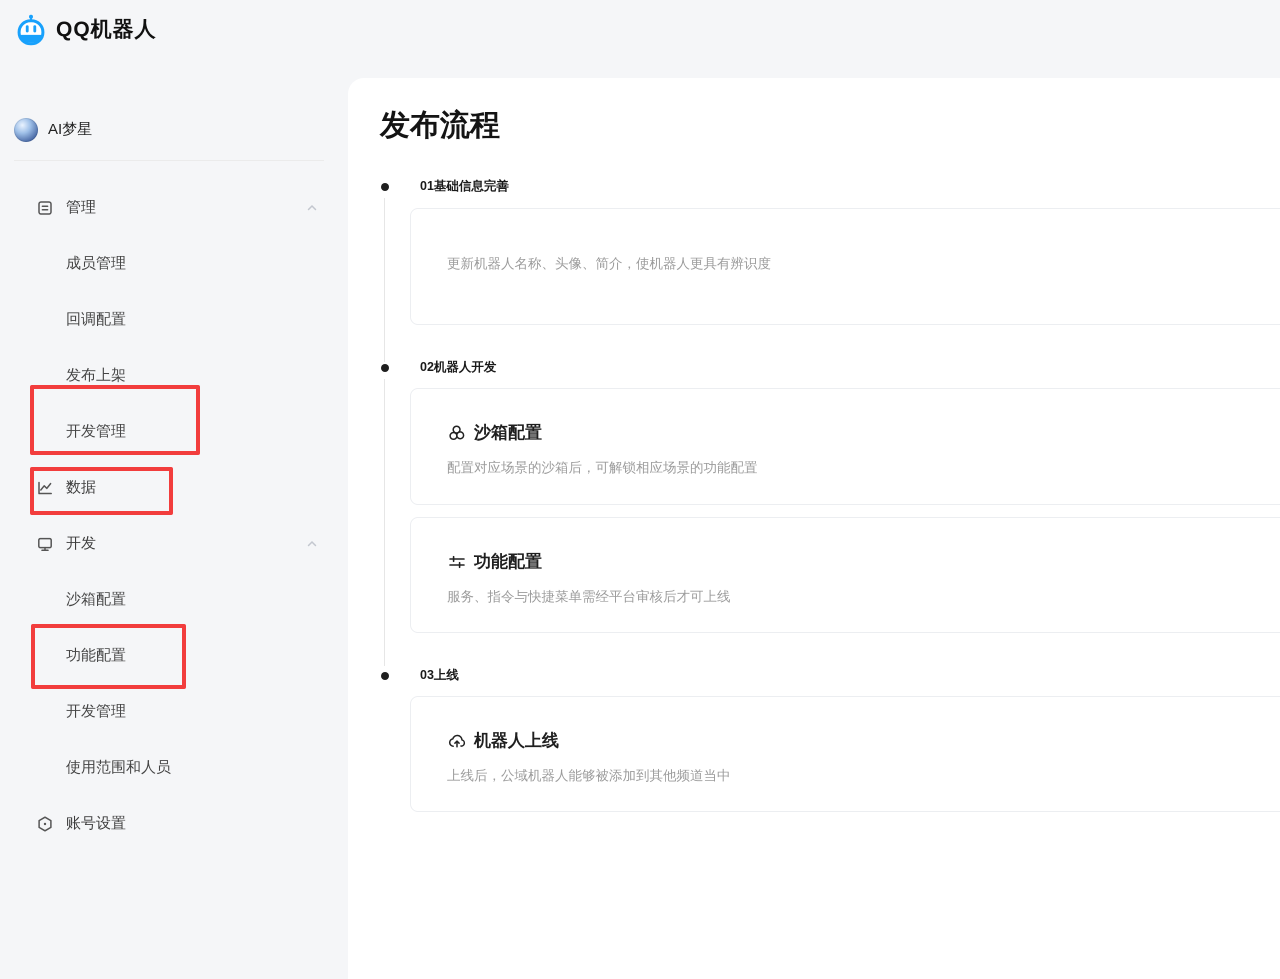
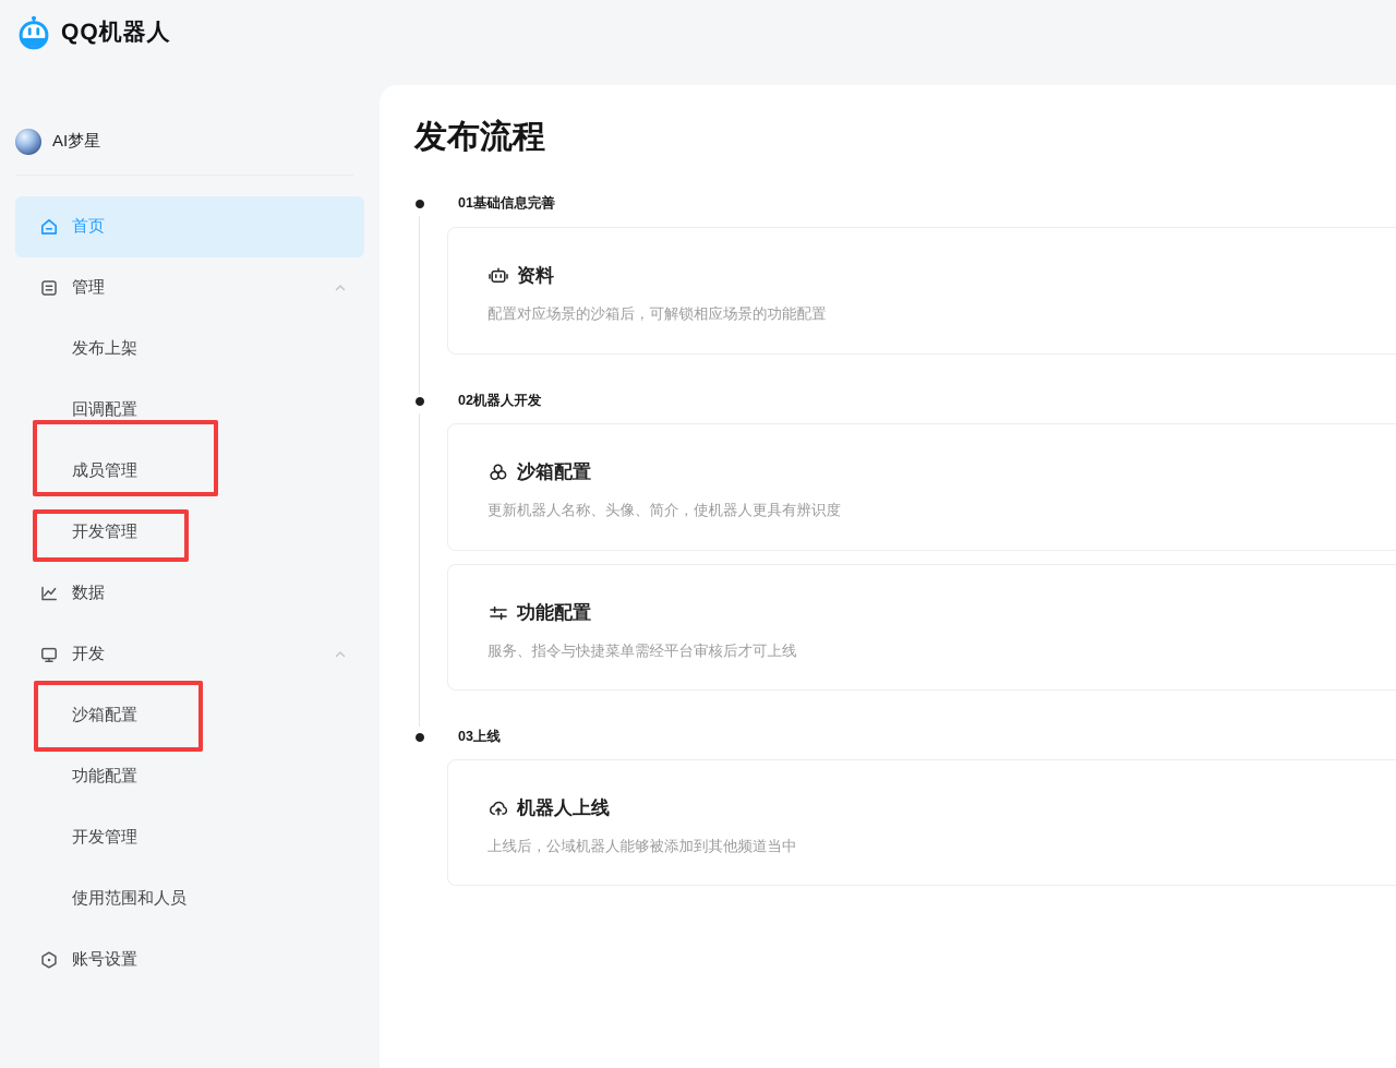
  QQ机器人
  AI梦星
+ 首页
  管理
- 成员管理
+ 发布上架
  回调配置
- 发布上架
+ 成员管理
  开发管理
  数据
  开发
  沙箱配置
  功能配置
  开发管理
  使用范围和人员
  账号设置
  发布流程
  01基础信息完善
  02机器人开发
  03上线
+ 资料
- 更新机器人名称、头像、简介，使机器人更具有辨识度
+ 配置对应场景的沙箱后，可解锁相应场景的功能配置
  沙箱配置
- 配置对应场景的沙箱后，可解锁相应场景的功能配置
+ 更新机器人名称、头像、简介，使机器人更具有辨识度
  功能配置
  服务、指令与快捷菜单需经平台审核后才可上线
  机器人上线
  上线后，公域机器人能够被添加到其他频道当中
